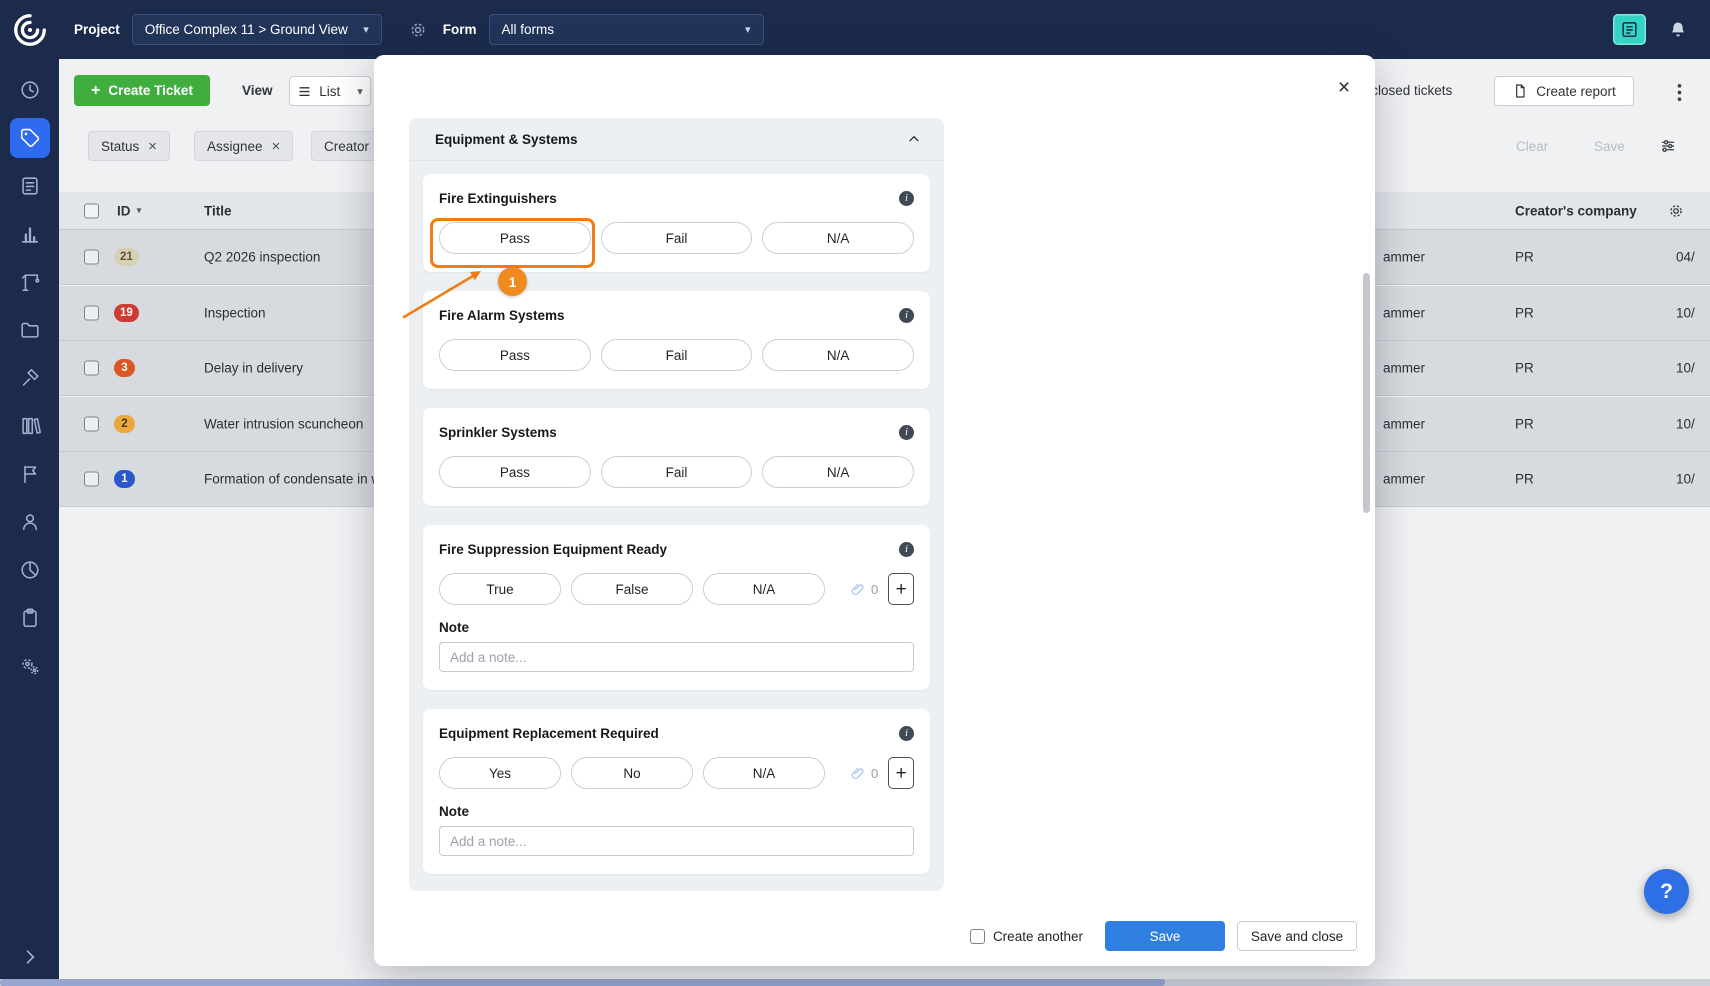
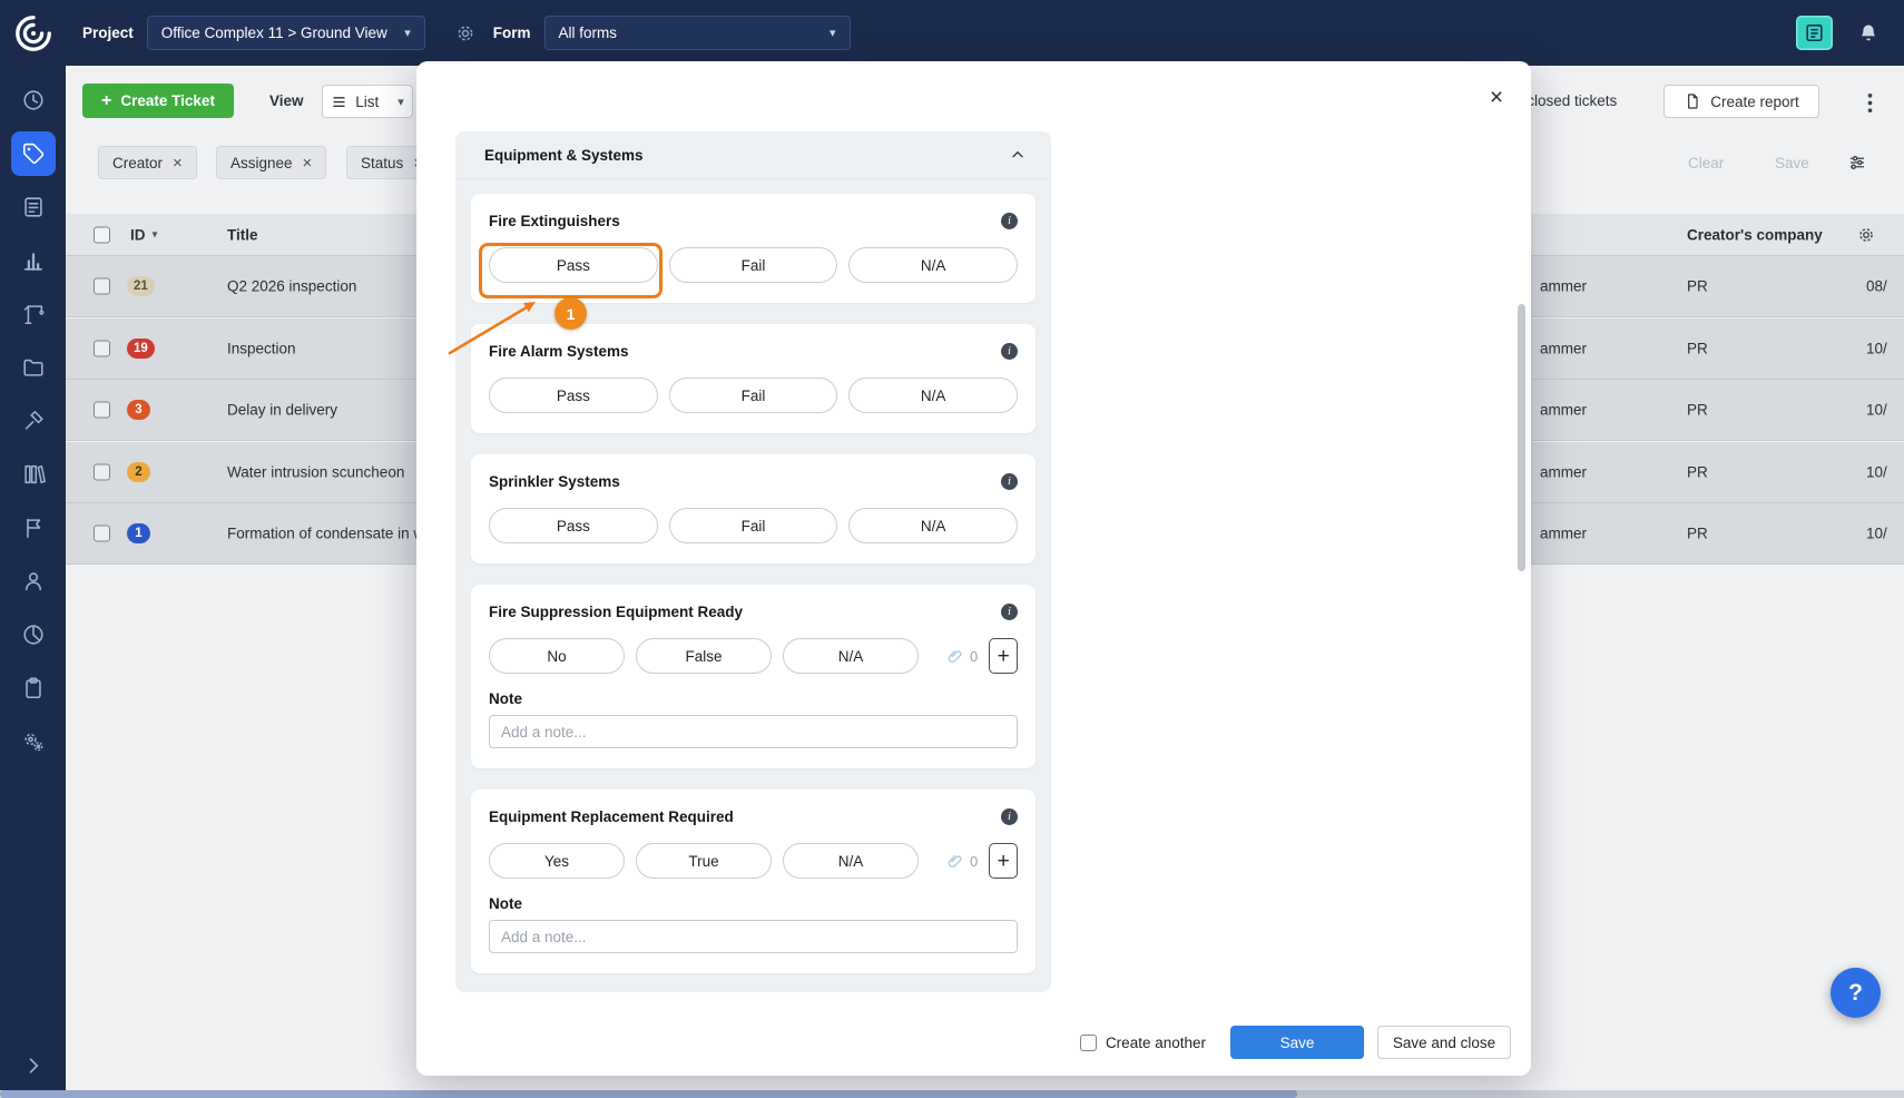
  Project
  Office Complex 11 > Ground View
  ▾
  Form
  All forms
  ▾
  +
  Create Ticket
  View
  List
  ▾
  losed tickets
  Create report
- Status
+ Creator
  ×
  Assignee
  ×
- Creator
+ Status
  Clear
  Save
  ID
  ▾
  Title
  Creator's company
  21
  Q2 2026 inspection
  ammer
  PR
- 04/
+ 08/
  19
  Inspection
  ammer
  PR
  10/
  3
  Delay in delivery
  ammer
  PR
  10/
  2
  Water intrusion scuncheon
  ammer
  PR
  10/
  1
  Formation of condensate in
  ammer
  PR
  10/
  ×
  Equipment & Systems
  Fire Extinguishers
  i
  Pass
  Fail
  N/A
  Fire Alarm Systems
  i
  Pass
  Fail
  N/A
  Sprinkler Systems
  i
  Pass
  Fail
  N/A
  Fire Suppression Equipment Ready
  i
- True
+ No
  False
  N/A
  0
  +
  Note
  Add a note...
  Equipment Replacement Required
  i
  Yes
- No
+ True
  N/A
  0
  +
  Note
  Add a note...
  Create another
  Save
  Save and close
  1
  ?
